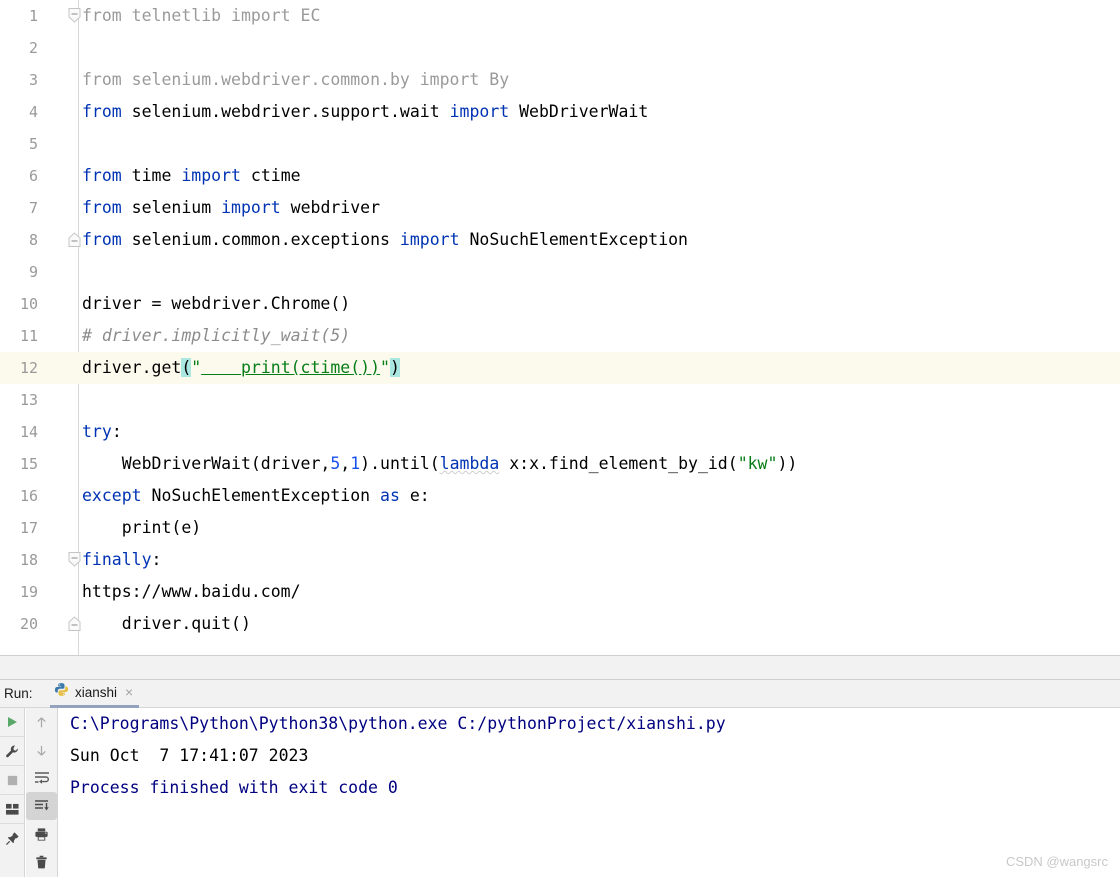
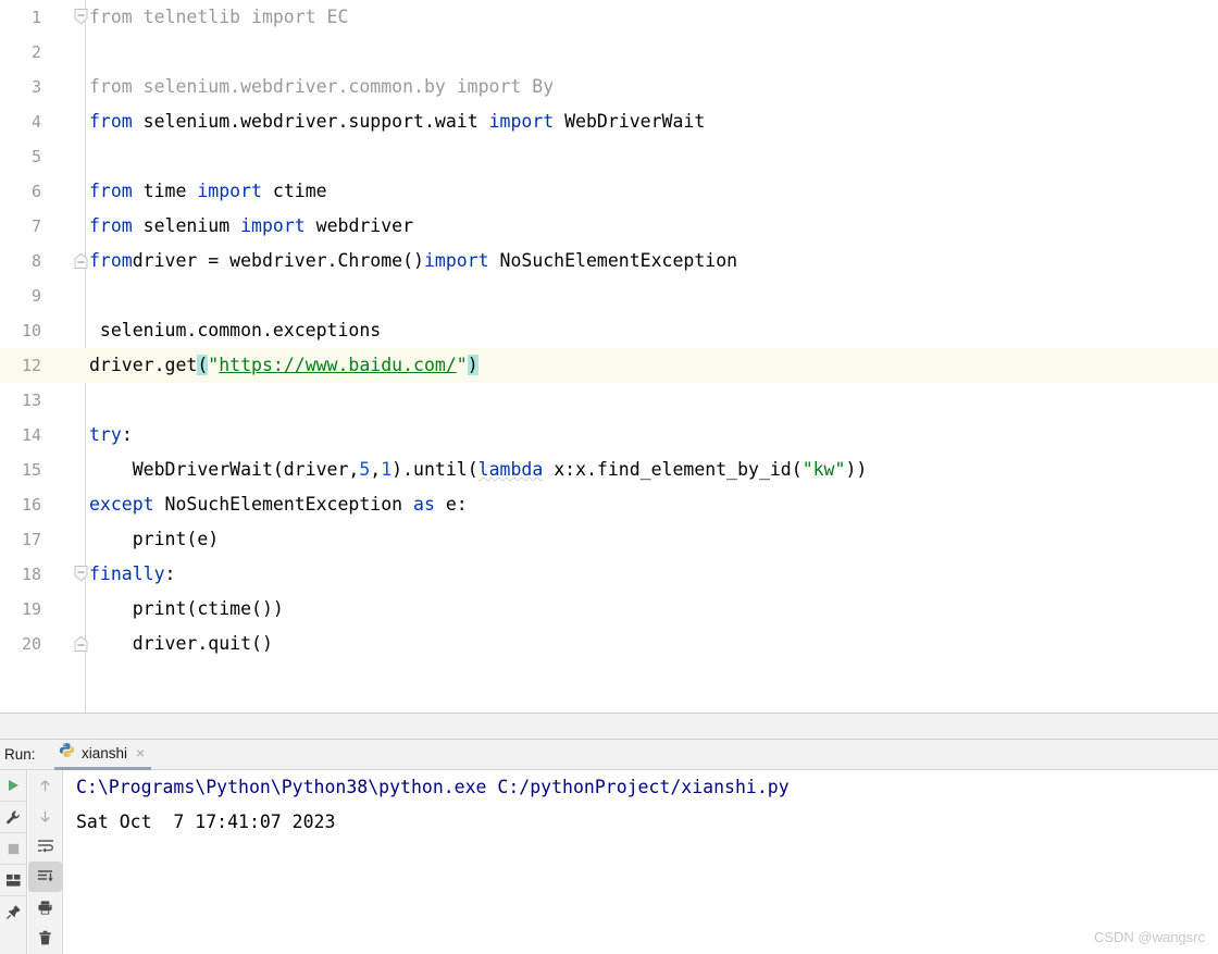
  1
  from telnetlib import EC
  2
  3
  from selenium.webdriver.common.by import By
  4
  from selenium.webdriver.support.wait import WebDriverWait
  5
  6
  from time import ctime
  7
  from selenium import webdriver
  8
- from selenium.common.exceptions import NoSuchElementException
+ fromdriver = webdriver.Chrome()import NoSuchElementException
  9
  10
- driver = webdriver.Chrome()
+ selenium.common.exceptions
- 11
- # driver.implicitly_wait(5)
  12
- driver.get(" print(ctime())")
+ driver.get("https://www.baidu.com/")
  13
  14
  try:
  15
  WebDriverWait(driver,5,1).until(lambda x:x.find_element_by_id("kw"))
  16
  except NoSuchElementException as e:
  17
  print(e)
  18
  finally:
  19
- https://www.baidu.com/
+ print(ctime())
  20
  driver.quit()
  Run:
  xianshi
  ×
  C:\Programs\Python\Python38\python.exe C:/pythonProject/xianshi.py
- Sun Oct 7 17:41:07 2023
+ Sat Oct 7 17:41:07 2023
- Process finished with exit code 0
  CSDN @wangsrc
